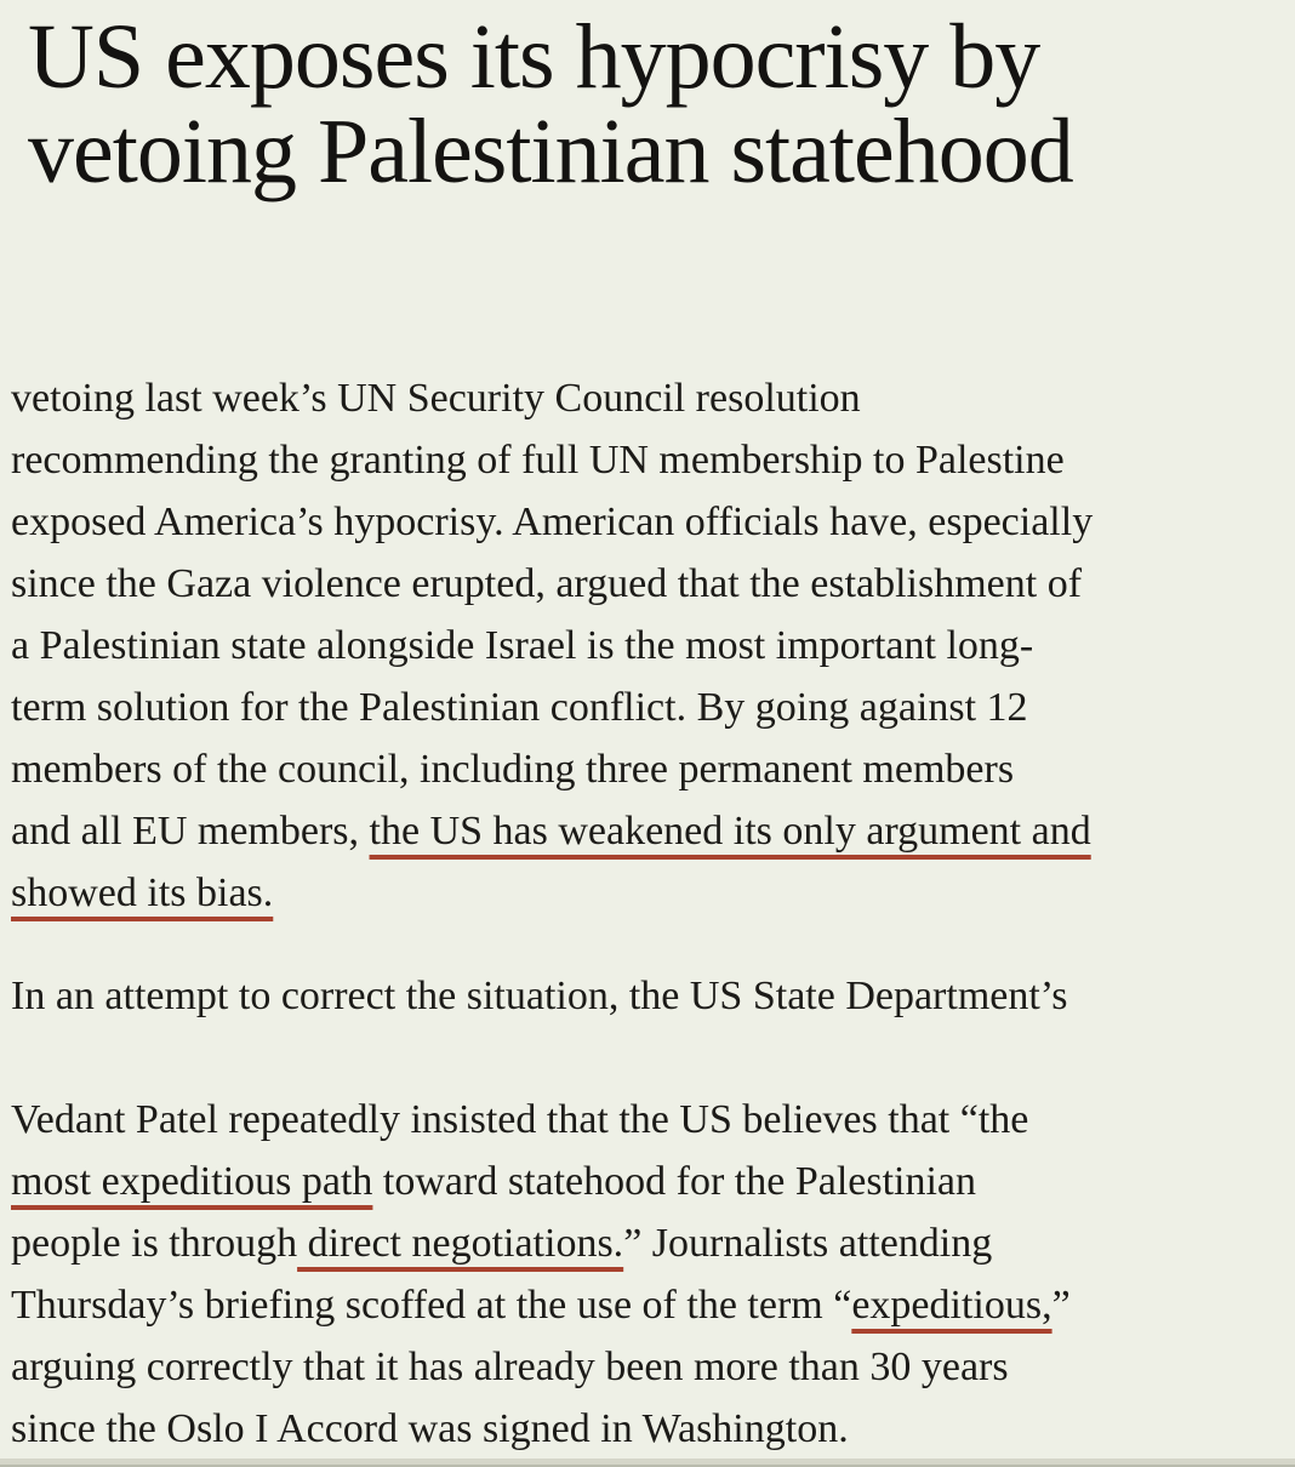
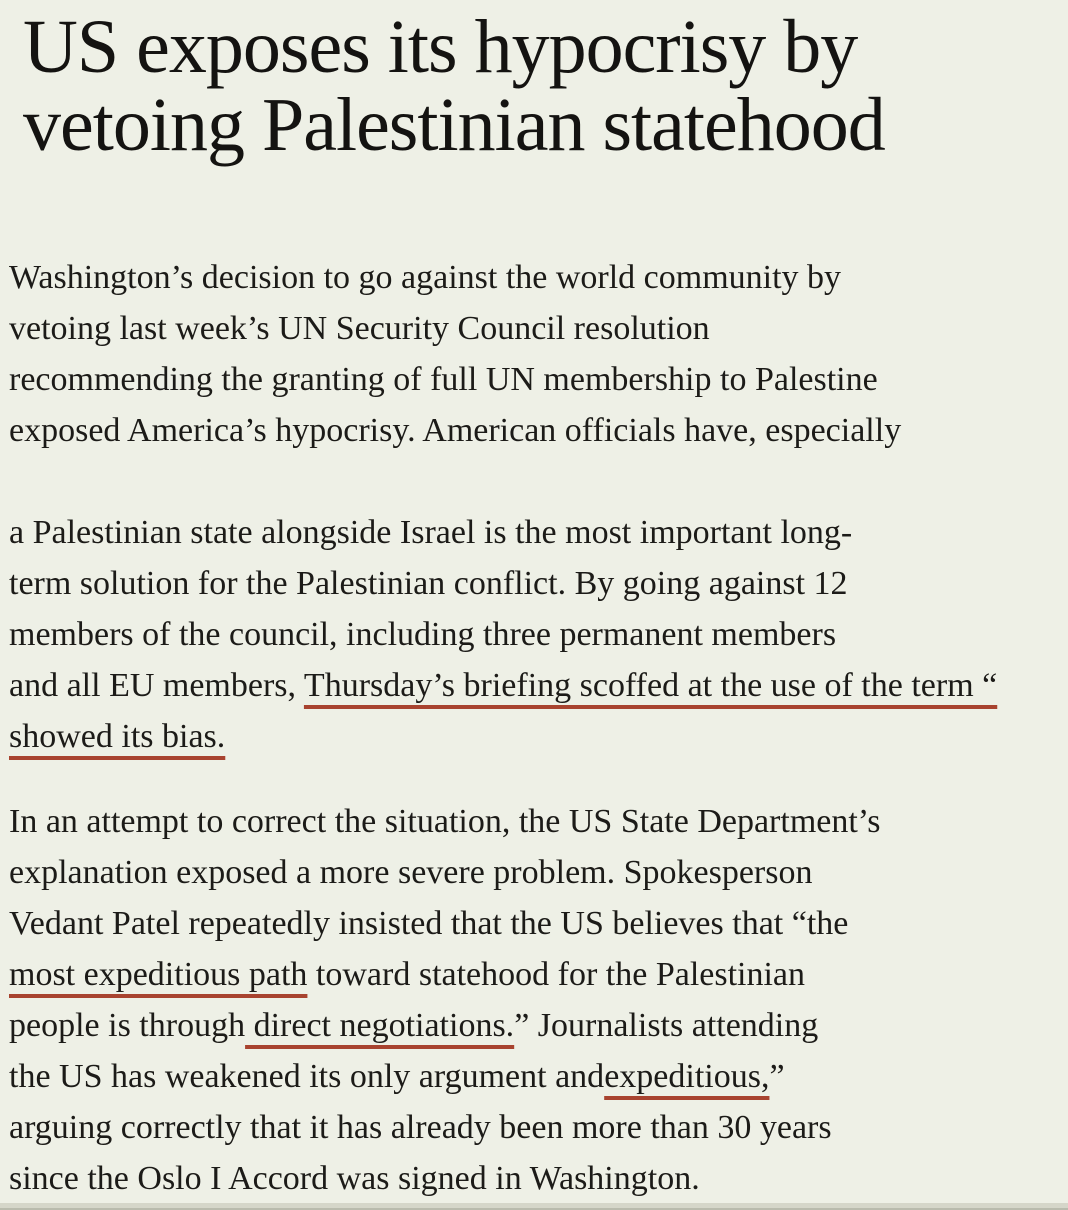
  US exposes its hypocrisy by vetoing Palestinian statehood
+ Washington’s decision to go against the world community by
  vetoing last week’s UN Security Council resolution
  recommending the granting of full UN membership to Palestine
  exposed America’s hypocrisy. American officials have, especially
- since the Gaza violence erupted, argued that the establishment of
  a Palestinian state alongside Israel is the most important long-
  term solution for the Palestinian conflict. By going against 12
  members of the council, including three permanent members
- and all EU members, the US has weakened its only argument and
+ and all EU members, Thursday’s briefing scoffed at the use of the term “
  showed its bias.
  In an attempt to correct the situation, the US State Department’s
+ explanation exposed a more severe problem. Spokesperson
  Vedant Patel repeatedly insisted that the US believes that “the
  most expeditious path toward statehood for the Palestinian
  people is through direct negotiations.” Journalists attending
- Thursday’s briefing scoffed at the use of the term “expeditious,”
+ the US has weakened its only argument andexpeditious,”
  arguing correctly that it has already been more than 30 years
  since the Oslo I Accord was signed in Washington.
